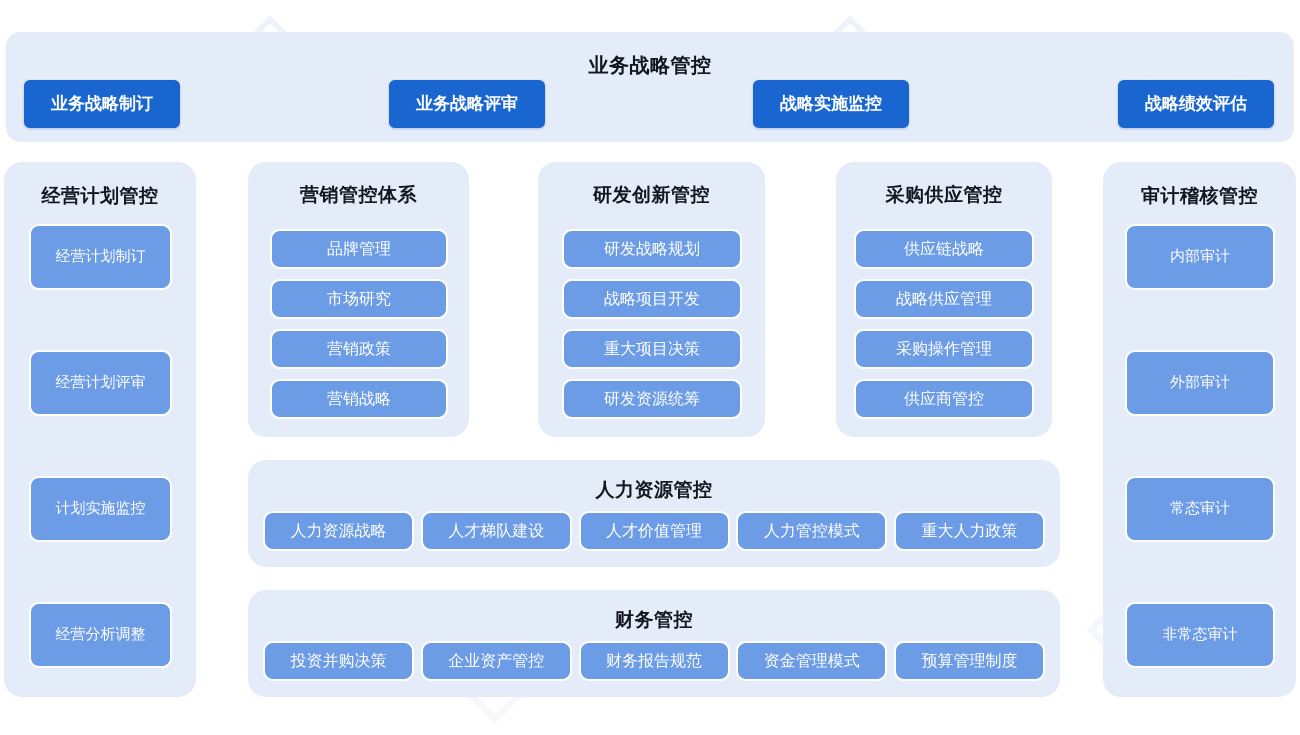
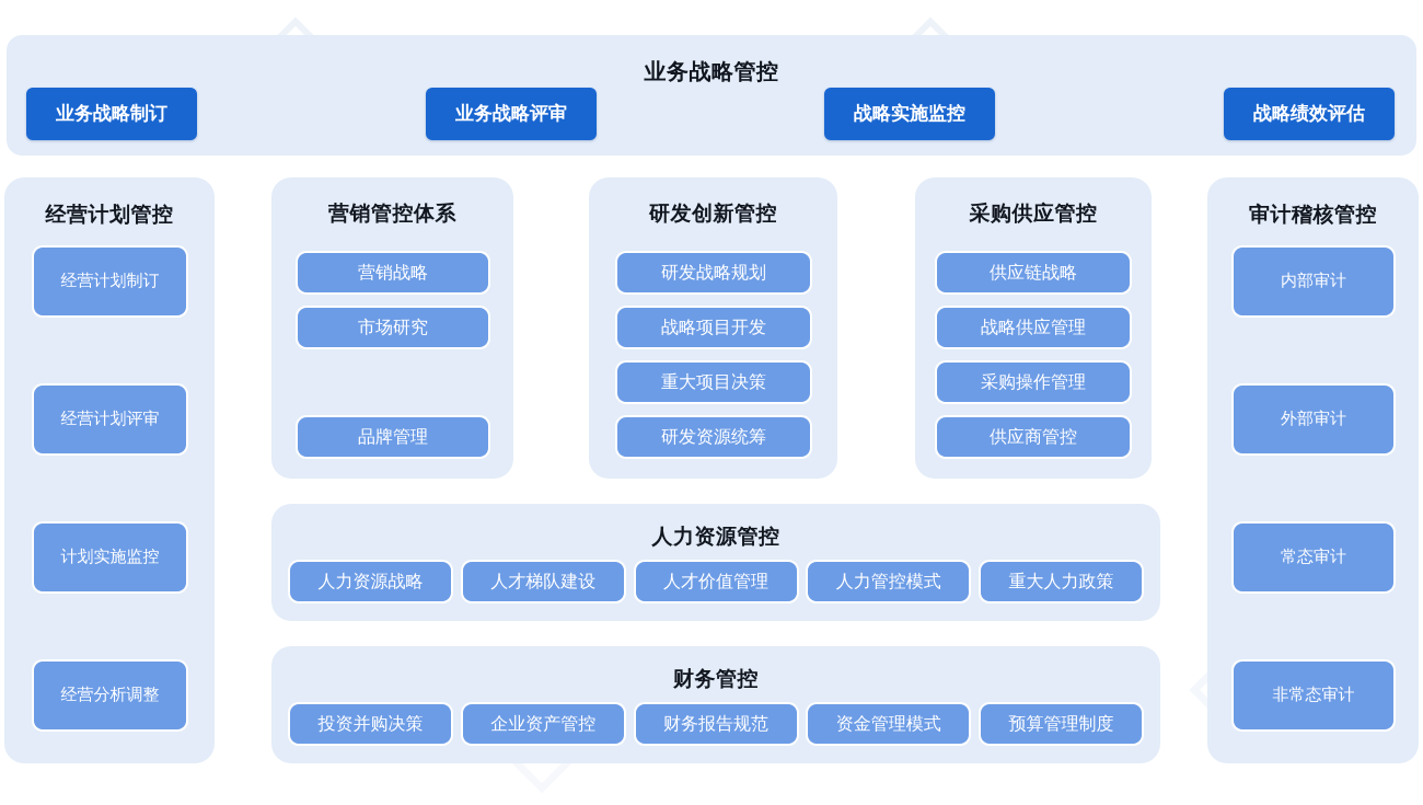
  业务战略管控
  业务战略制订
  业务战略评审
  战略实施监控
  战略绩效评估
  经营计划管控
  经营计划制订
  经营计划评审
  计划实施监控
  经营分析调整
  营销管控体系
- 品牌管理
+ 营销战略
  市场研究
- 营销政策
- 营销战略
+ 品牌管理
  研发创新管控
  研发战略规划
  战略项目开发
  重大项目决策
  研发资源统筹
  采购供应管控
  供应链战略
  战略供应管理
  采购操作管理
  供应商管控
  审计稽核管控
  内部审计
  外部审计
  常态审计
  非常态审计
  人力资源管控
  人力资源战略
  人才梯队建设
  人才价值管理
  人力管控模式
  重大人力政策
  财务管控
  投资并购决策
  企业资产管控
  财务报告规范
  资金管理模式
  预算管理制度
